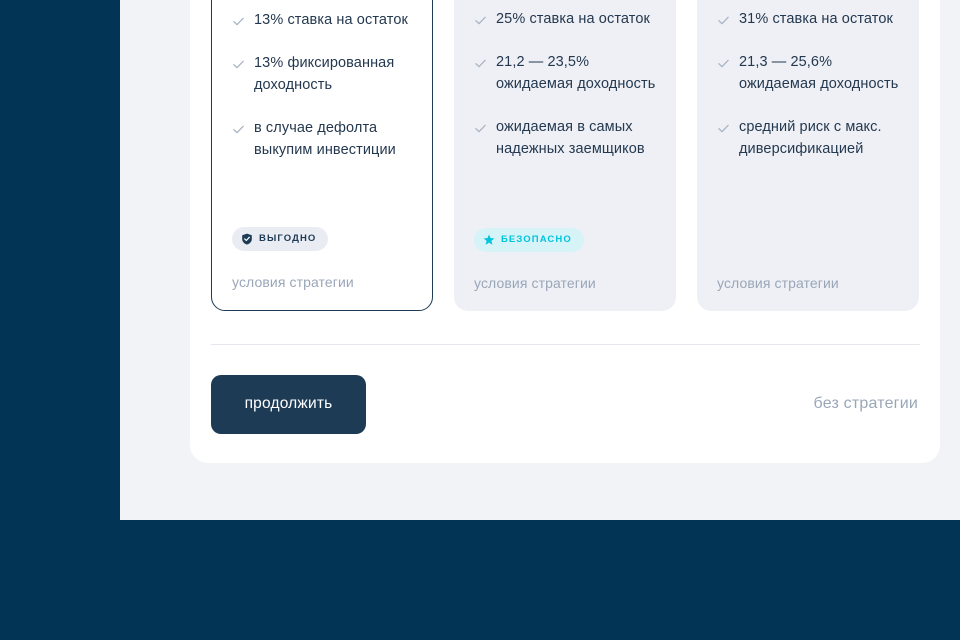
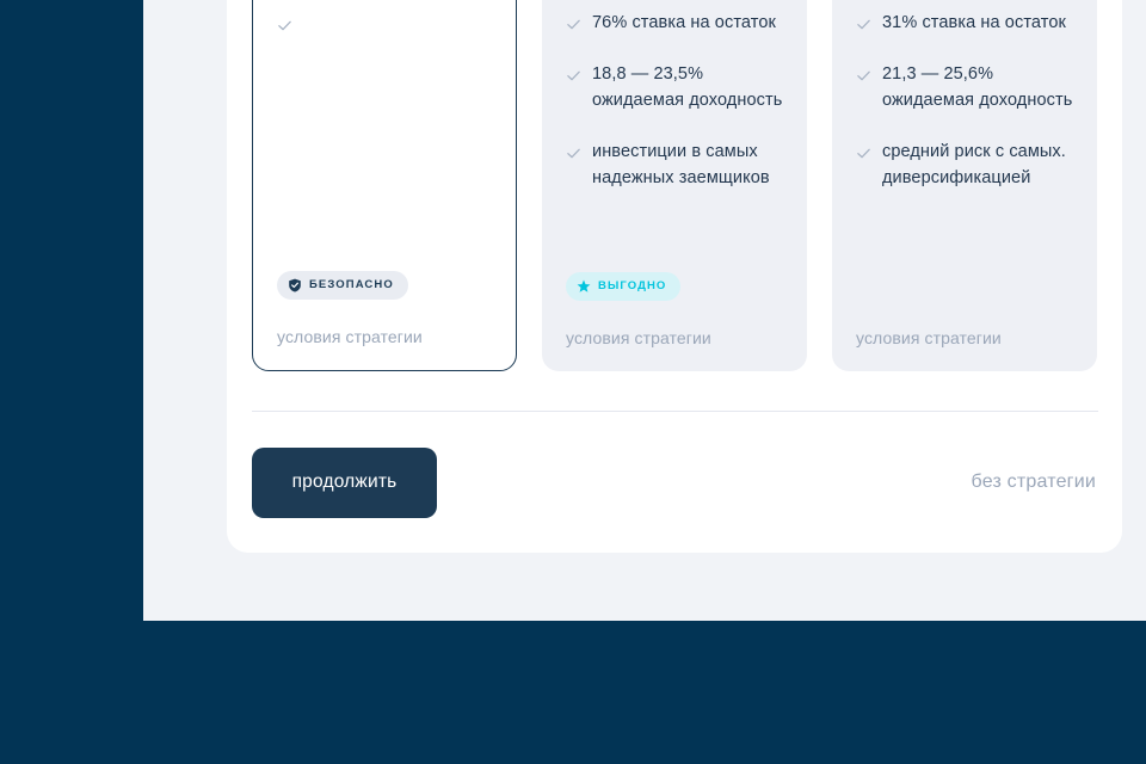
- 13% ставка на остаток
- 13% фиксированная доходность
- в случае дефолта выкупим инвестиции
- ВЫГОДНО
+ БЕЗОПАСНО
  условия стратегии
- 25% ставка на остаток
+ 76% ставка на остаток
- 21,2 — 23,5% ожидаемая доходность
+ 18,8 — 23,5% ожидаемая доходность
- ожидаемая в самых надежных заемщиков
+ инвестиции в самых надежных заемщиков
- БЕЗОПАСНО
+ ВЫГОДНО
  условия стратегии
  31% ставка на остаток
  21,3 — 25,6% ожидаемая доходность
- средний риск с макс. диверсификацией
+ средний риск с самых. диверсификацией
  условия стратегии
  продолжить
  без стратегии
